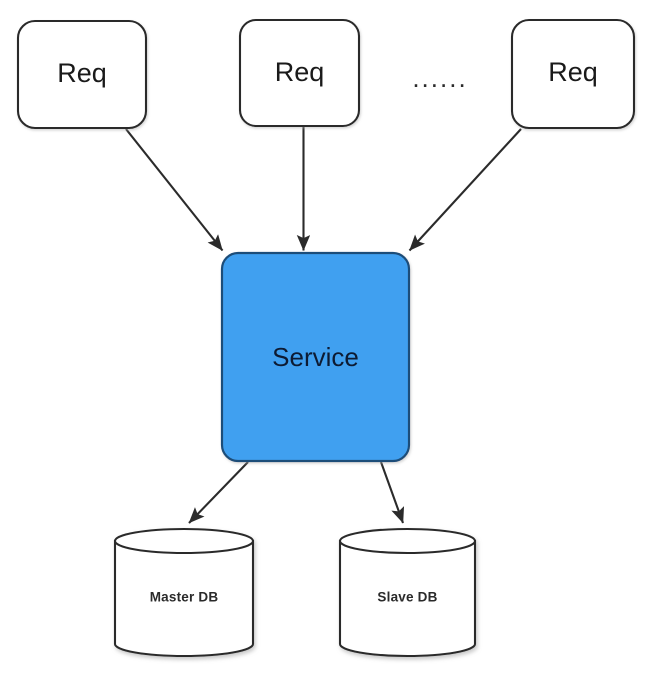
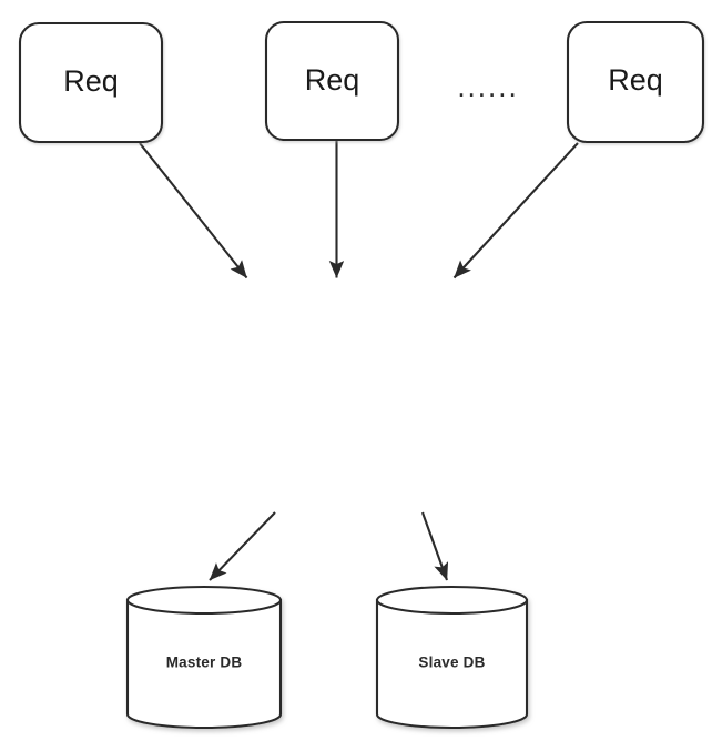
  Req
  Req
  ......
  Req
- Service
  Master DB
  Slave DB
